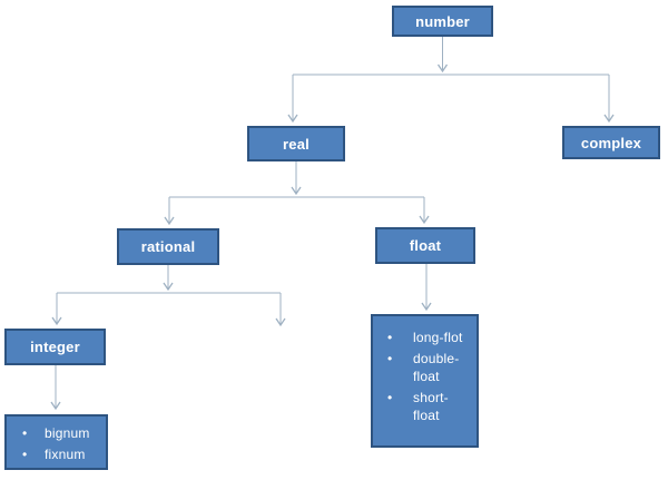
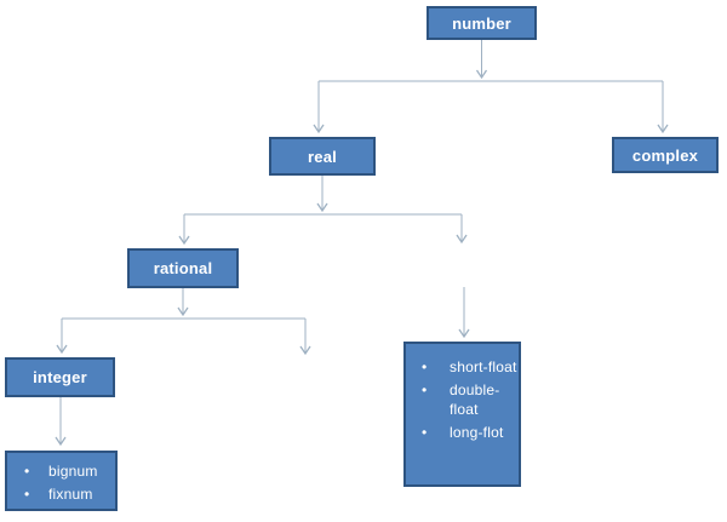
  number
  real
  complex
  rational
- float
  integer
  bignum
  fixnum
- long-flot
+ short-float
  double-float
- short-float
+ long-flot
